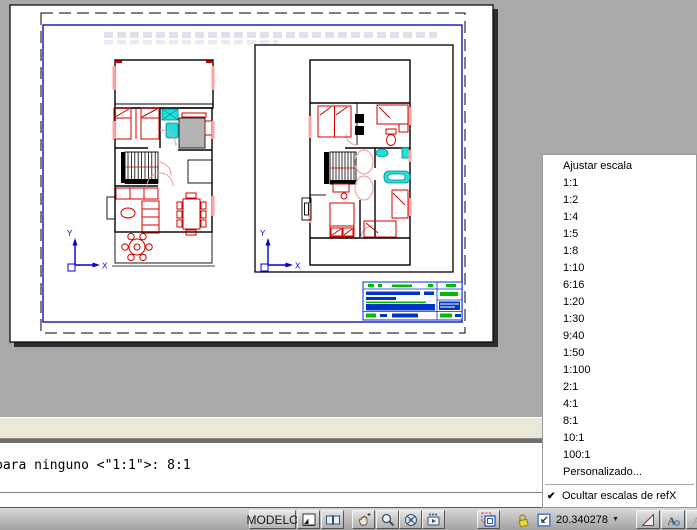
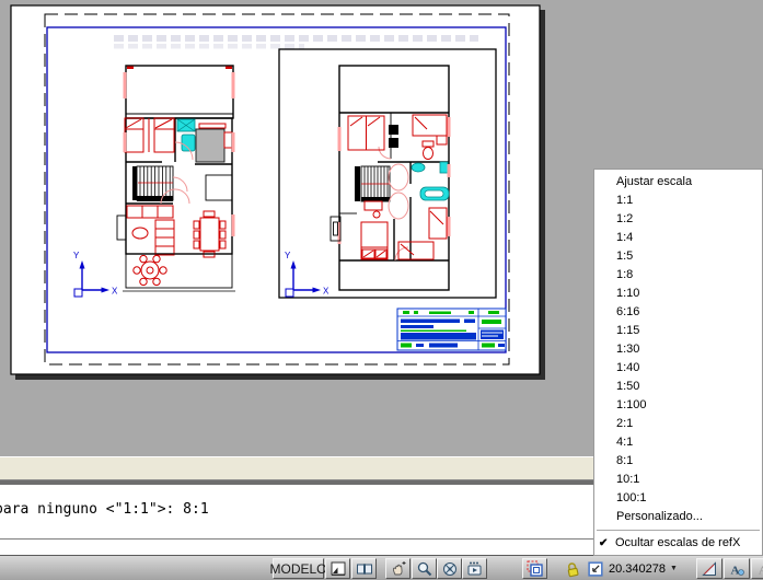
  Y
  X
  Y
  X
  ara ninguno <"1:1">: 8:1
  MODELO
  20.340278
  A
  Ajustar escala
  1:1
  1:2
  1:4
  1:5
  1:8
  1:10
  6:16
- 1:20
+ 1:15
  1:30
- 9:40
+ 1:40
  1:50
  1:100
  2:1
  4:1
  8:1
  10:1
  100:1
  Personalizado...
  ✔ Ocultar escalas de refX
